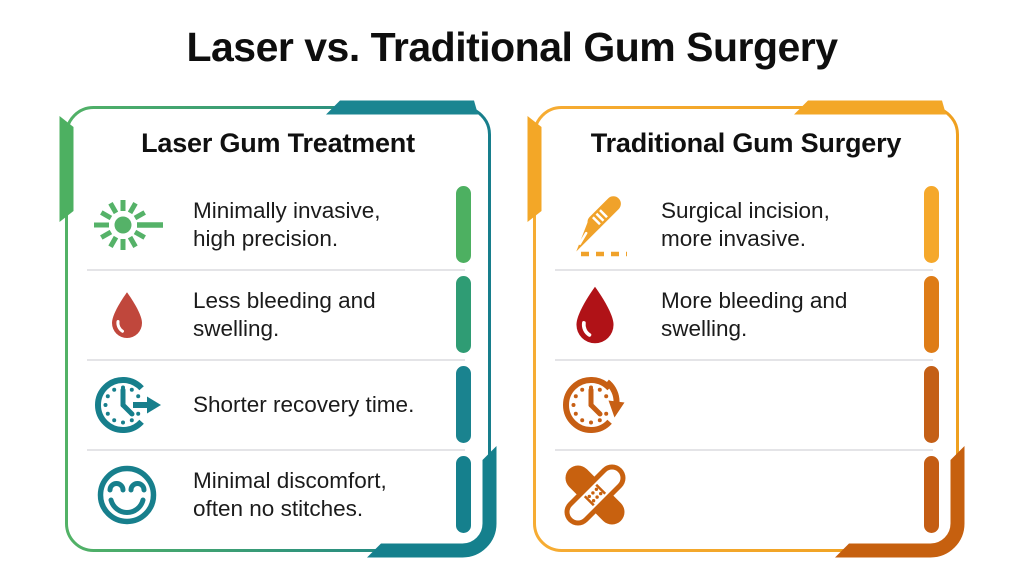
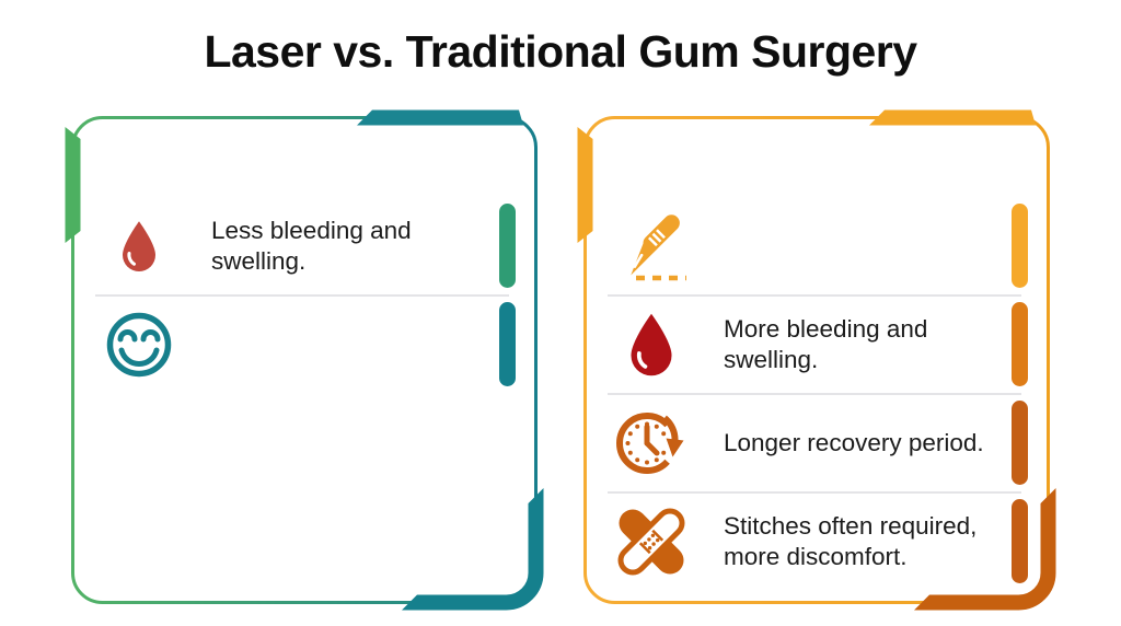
  Laser vs. Traditional Gum Surgery
- Laser Gum Treatment
- Minimally invasive,
- high precision.
  Less bleeding and
  swelling.
- Shorter recovery time.
- Minimal discomfort,
- often no stitches.
- Traditional Gum Surgery
- Surgical incision,
- more invasive.
  More bleeding and
  swelling.
+ Longer recovery period.
+ Stitches often required,
+ more discomfort.
